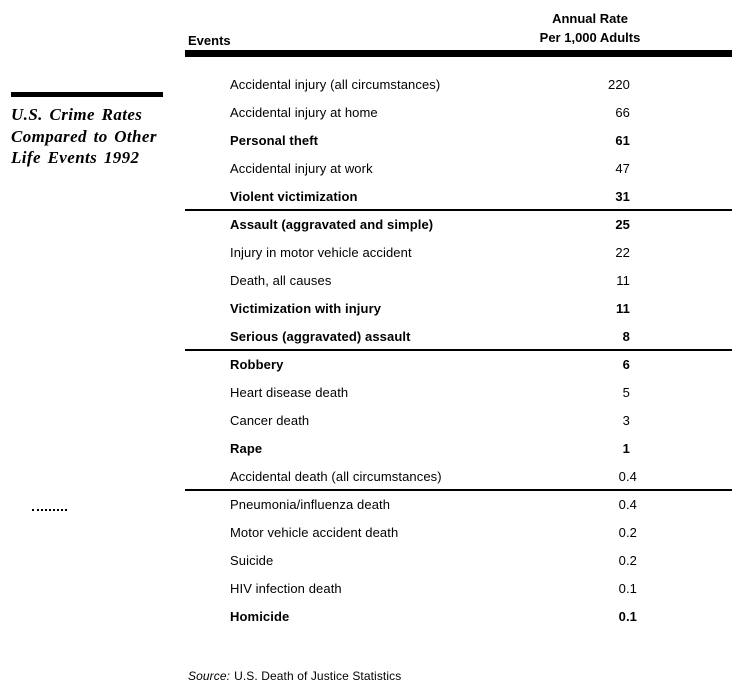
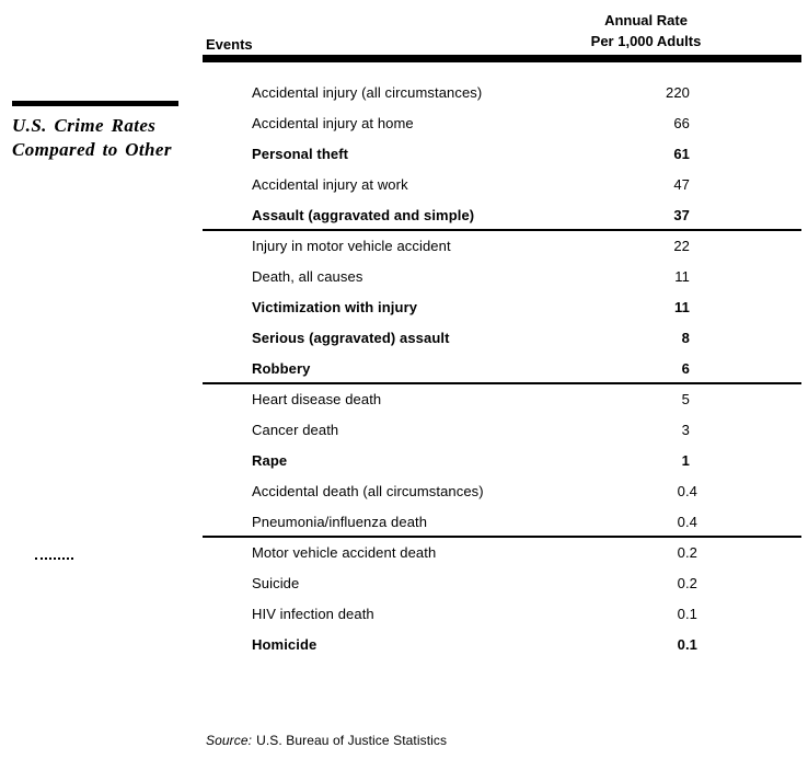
  U.S. Crime Rates
  Compared to Other
- Life Events 1992
  Events
  Annual Rate
  Per 1,000 Adults
  Accidental injury (all circumstances)
  220
  Accidental injury at home
  66
  Personal theft
  61
  Accidental injury at work
  47
- Violent victimization
- 31
  Assault (aggravated and simple)
- 25
+ 37
  Injury in motor vehicle accident
  22
  Death, all causes
  11
  Victimization with injury
  11
  Serious (aggravated) assault
  8
  Robbery
  6
  Heart disease death
  5
  Cancer death
  3
  Rape
  1
  Accidental death (all circumstances)
  0.4
  Pneumonia/influenza death
  0.4
  Motor vehicle accident death
  0.2
  Suicide
  0.2
  HIV infection death
  0.1
  Homicide
  0.1
- Source: U.S. Death of Justice Statistics
+ Source: U.S. Bureau of Justice Statistics
